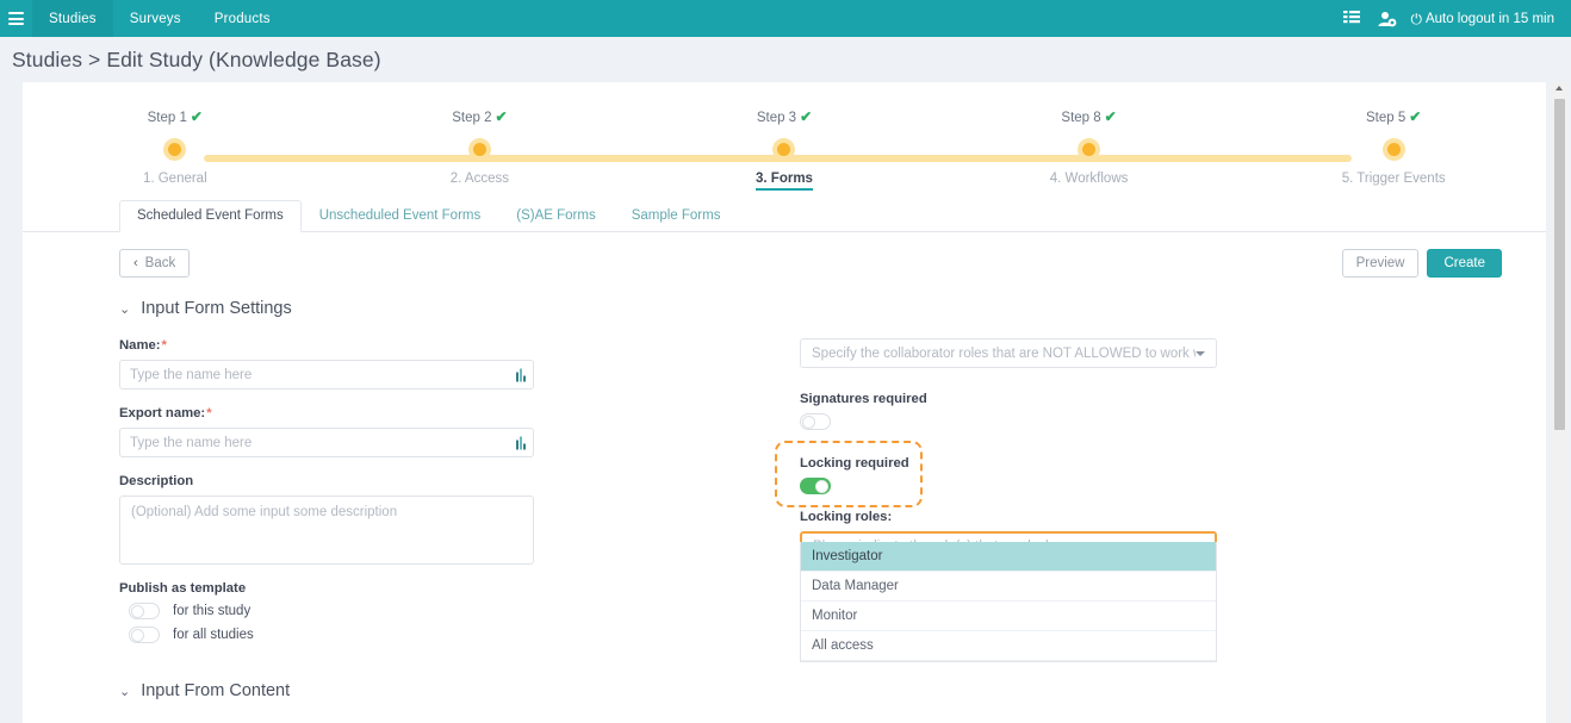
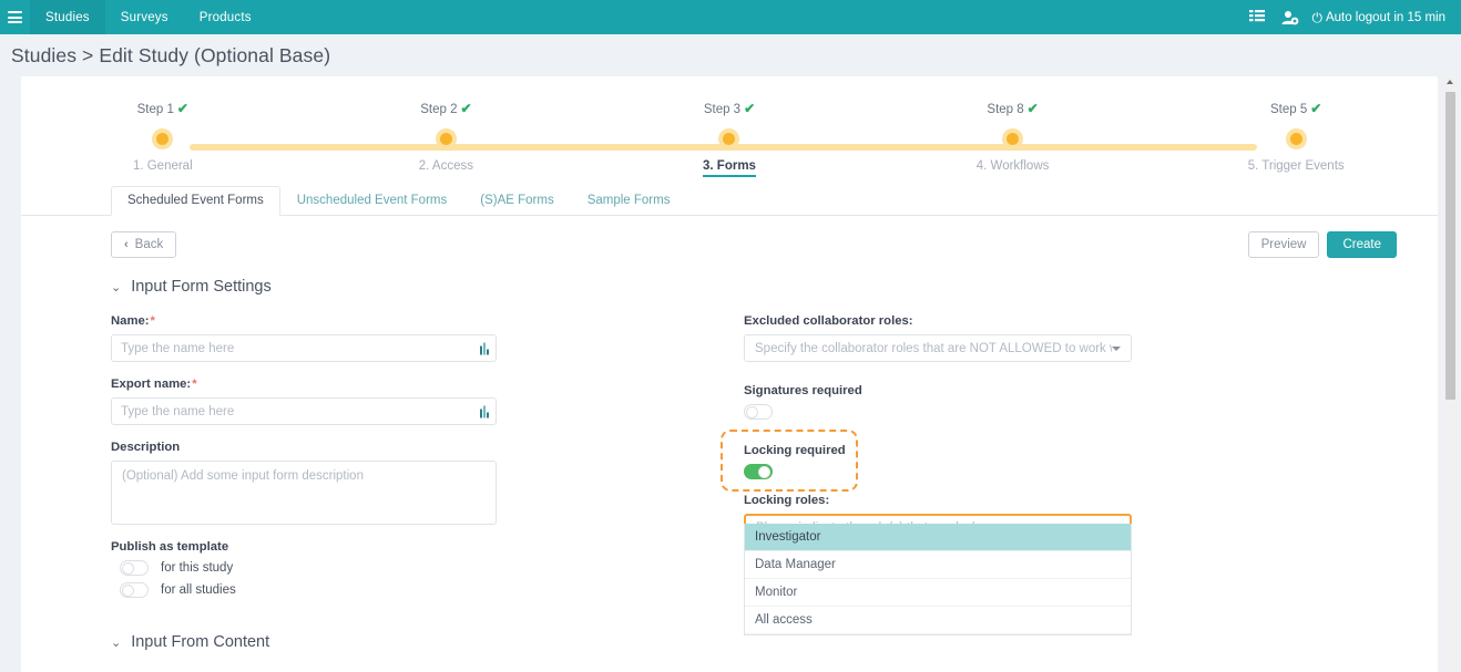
  Studies
  Surveys
  Products
  ⏻
  Auto logout in 15 min
- Studies > Edit Study (Knowledge Base)
+ Studies > Edit Study (Optional Base)
  Step 1 ✔
  1. General
  Step 2 ✔
  2. Access
  Step 3 ✔
  3. Forms
  Step 8 ✔
  4. Workflows
  Step 5 ✔
  5. Trigger Events
  Scheduled Event Forms
  Unscheduled Event Forms
  (S)AE Forms
  Sample Forms
  ‹
  Back
  Preview
  Create
  ⌄
  Input Form Settings
  Name:*
  Type the name here
  Export name:*
  Type the name here
  Description
- (Optional) Add some input some description
+ (Optional) Add some input form description
  Publish as template
  for this study
  for all studies
+ Excluded collaborator roles:
  Specify the collaborator roles that are NOT ALLOWED to work
  Signatures required
  Locking required
  Locking roles:
  Investigator
  Data Manager
  Monitor
  All access
  ⌄
  Input From Content
